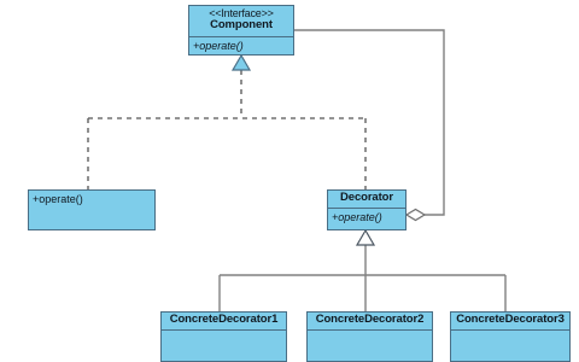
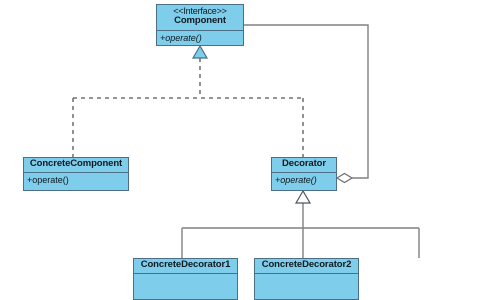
  <<Interface>>
  Component
  +operate()
+ ConcreteComponent
  +operate()
  Decorator
  +operate()
  ConcreteDecorator1
  ConcreteDecorator2
- ConcreteDecorator3
